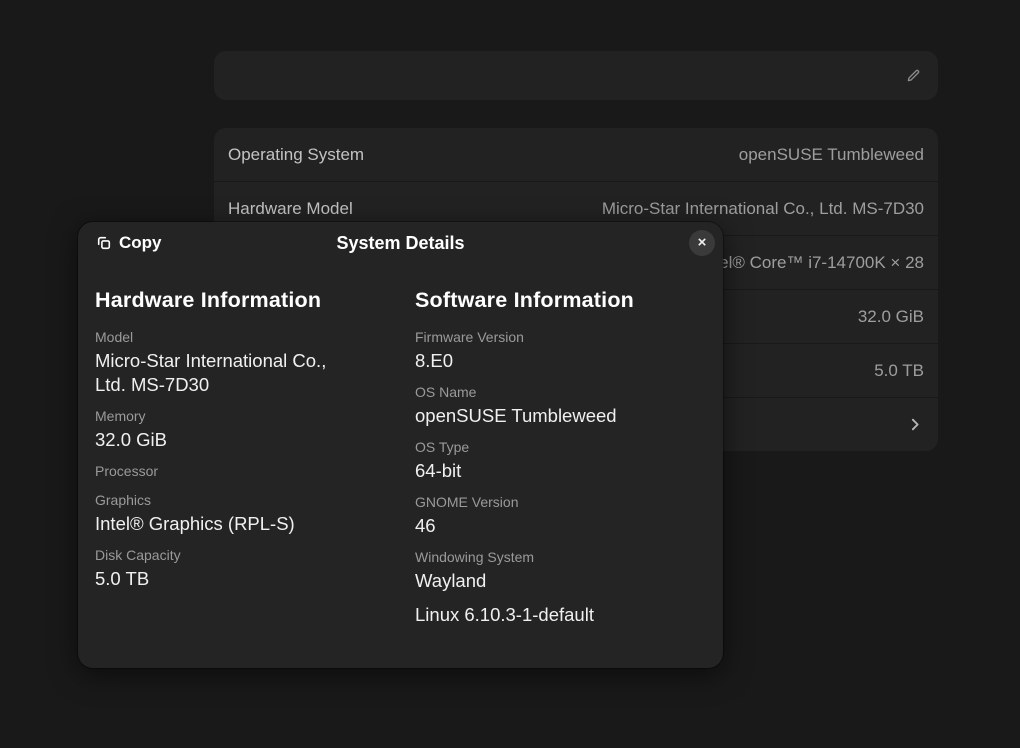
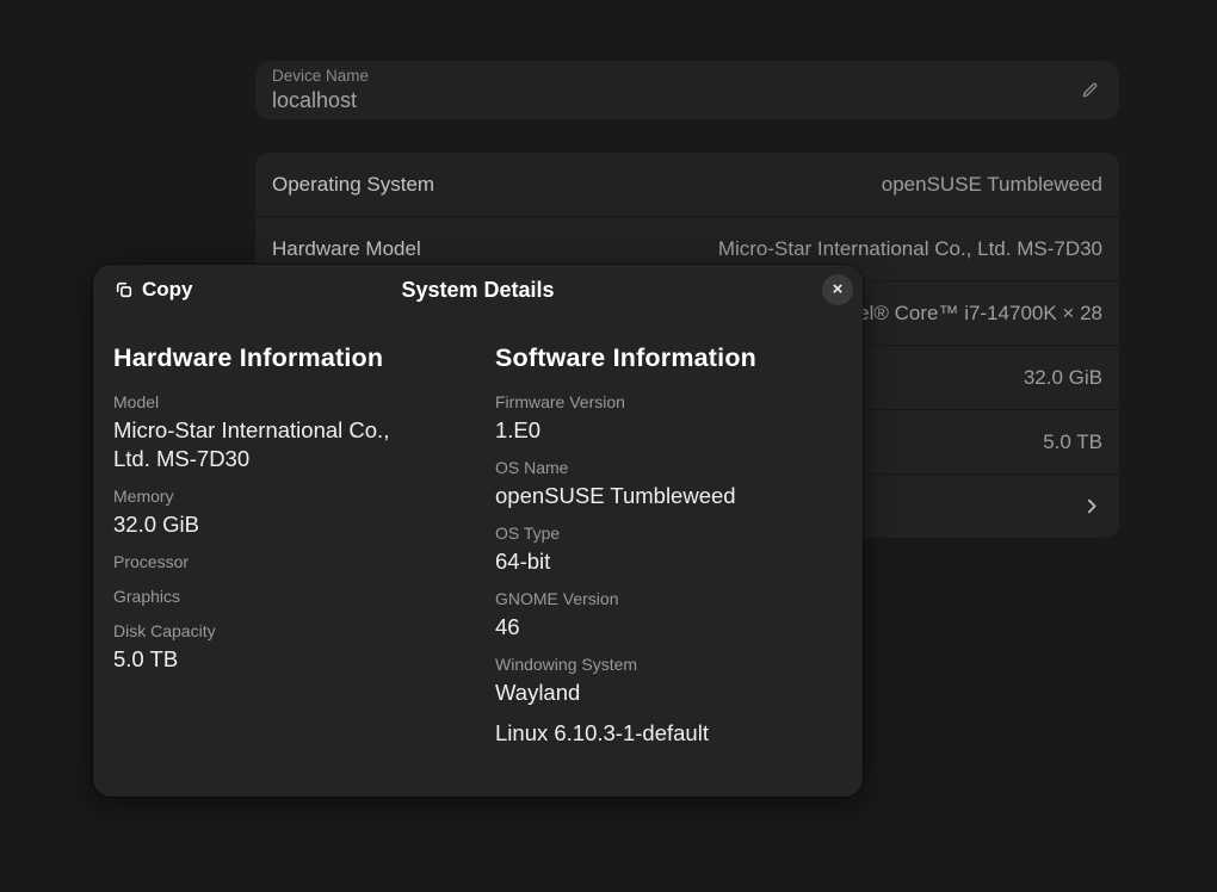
+ Device Name
+ localhost
  Operating System
  openSUSE Tumbleweed
  Hardware Model
  Micro-Star International Co., Ltd. MS-7D30
  el® Core™ i7-14700K × 28
  32.0 GiB
  5.0 TB
  Copy
  System Details
  ×
  Hardware Information
  Model
  Micro-Star International Co., Ltd. MS-7D30
  Memory
  32.0 GiB
  Processor
  Graphics
- Intel® Graphics (RPL-S)
  Disk Capacity
  5.0 TB
  Software Information
  Firmware Version
- 8.E0
+ 1.E0
  OS Name
  openSUSE Tumbleweed
  OS Type
  64-bit
  GNOME Version
  46
  Windowing System
  Wayland
  Linux 6.10.3-1-default
